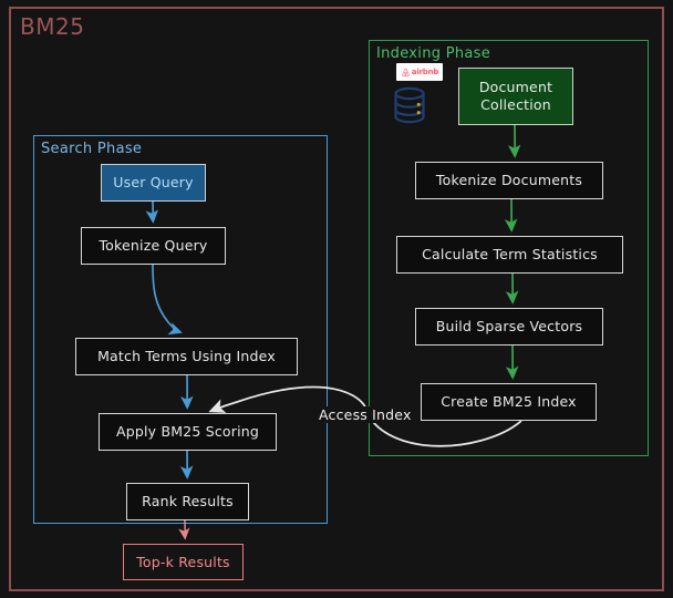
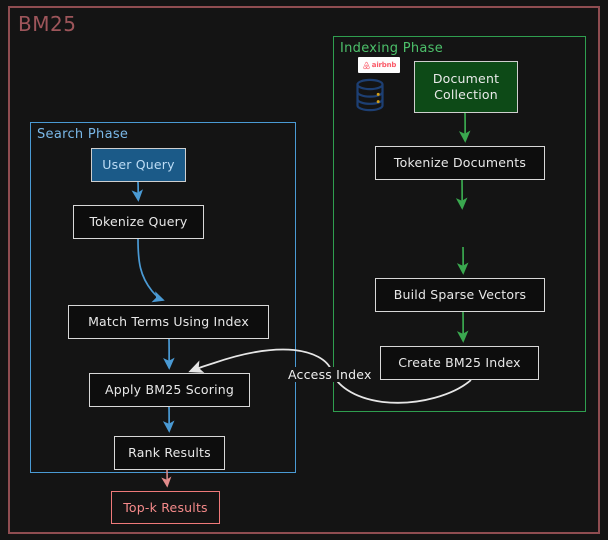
  BM25
  Search Phase
  Indexing Phase
  User Query
  Tokenize Query
  Match Terms Using Index
  Apply BM25 Scoring
  Rank Results
  Top-k Results
  Document
  Collection
  Tokenize Documents
- Calculate Term Statistics
  Build Sparse Vectors
  Create BM25 Index
  airbnb
  Access Index
